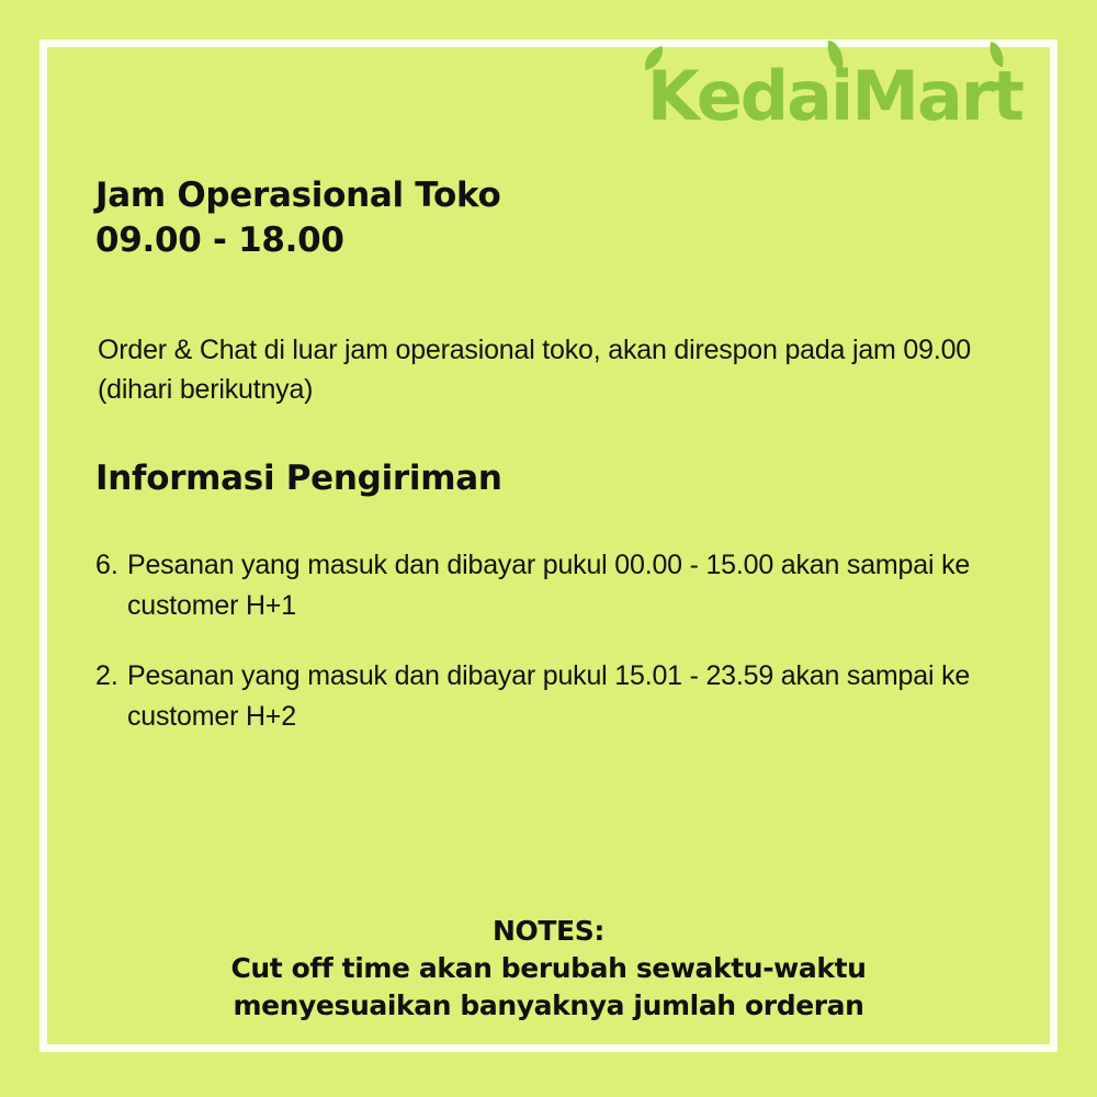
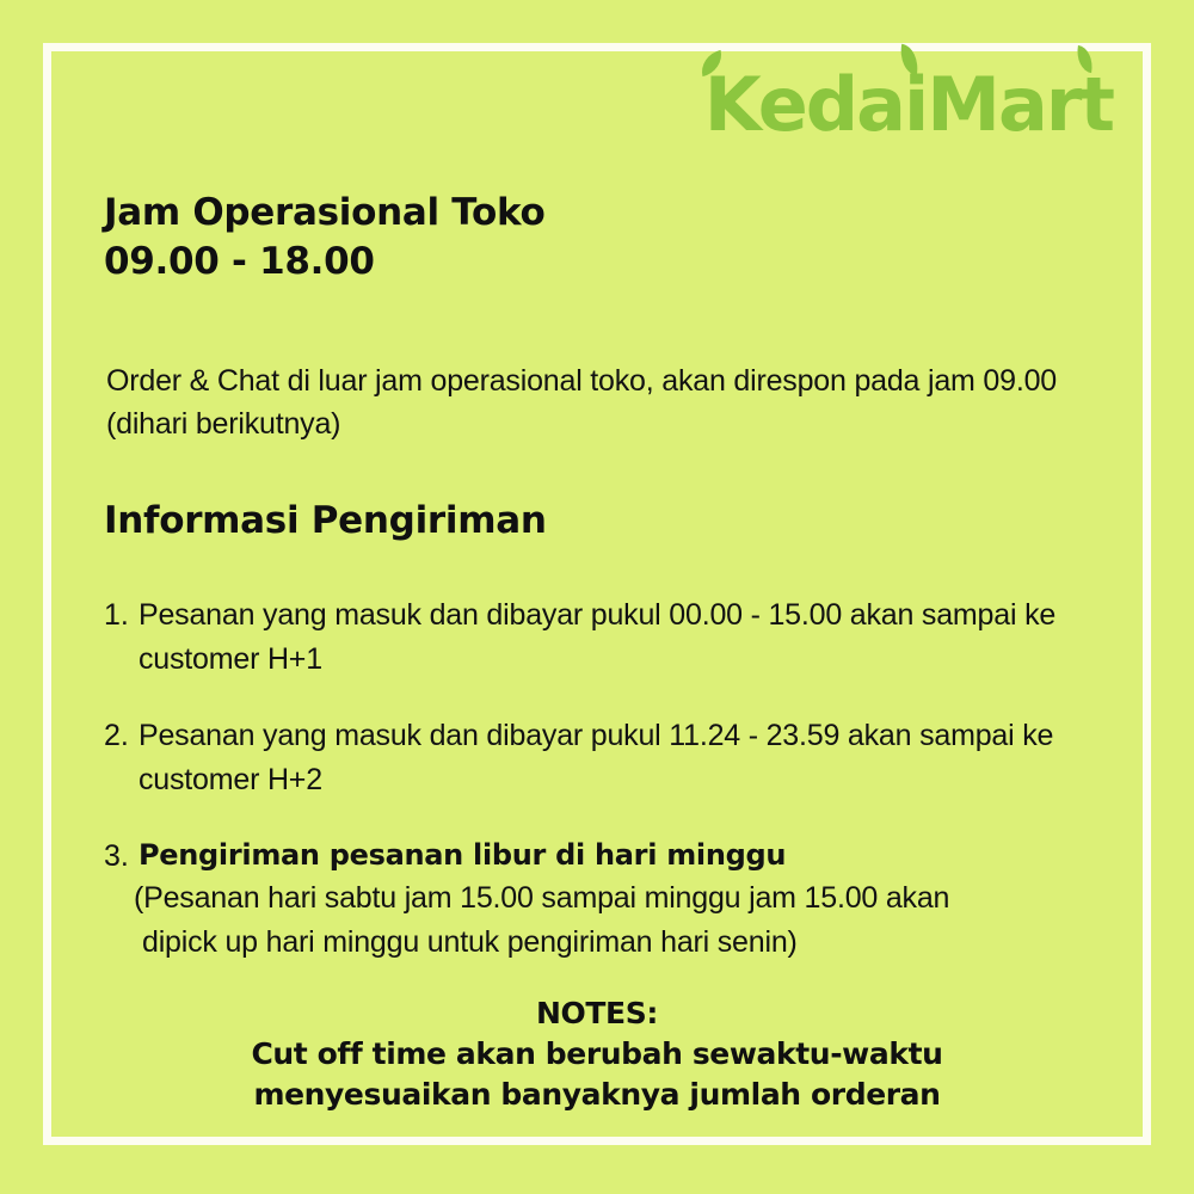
  KedaiMart
  Jam Operasional Toko
  09.00 - 18.00
  Order & Chat di luar jam operasional toko, akan direspon pada jam 09.00 (dihari berikutnya)
  Informasi Pengiriman
- 6.
+ 1.
  Pesanan yang masuk dan dibayar pukul 00.00 - 15.00 akan sampai ke customer H+1
  2.
- Pesanan yang masuk dan dibayar pukul 15.01 - 23.59 akan sampai ke customer H+2
+ Pesanan yang masuk dan dibayar pukul 11.24 - 23.59 akan sampai ke customer H+2
+ 3.
+ Pengiriman pesanan libur di hari minggu
+ (Pesanan hari sabtu jam 15.00 sampai minggu jam 15.00 akan
+ dipick up hari minggu untuk pengiriman hari senin)
  NOTES:
  Cut off time akan berubah sewaktu-waktu
  menyesuaikan banyaknya jumlah orderan
